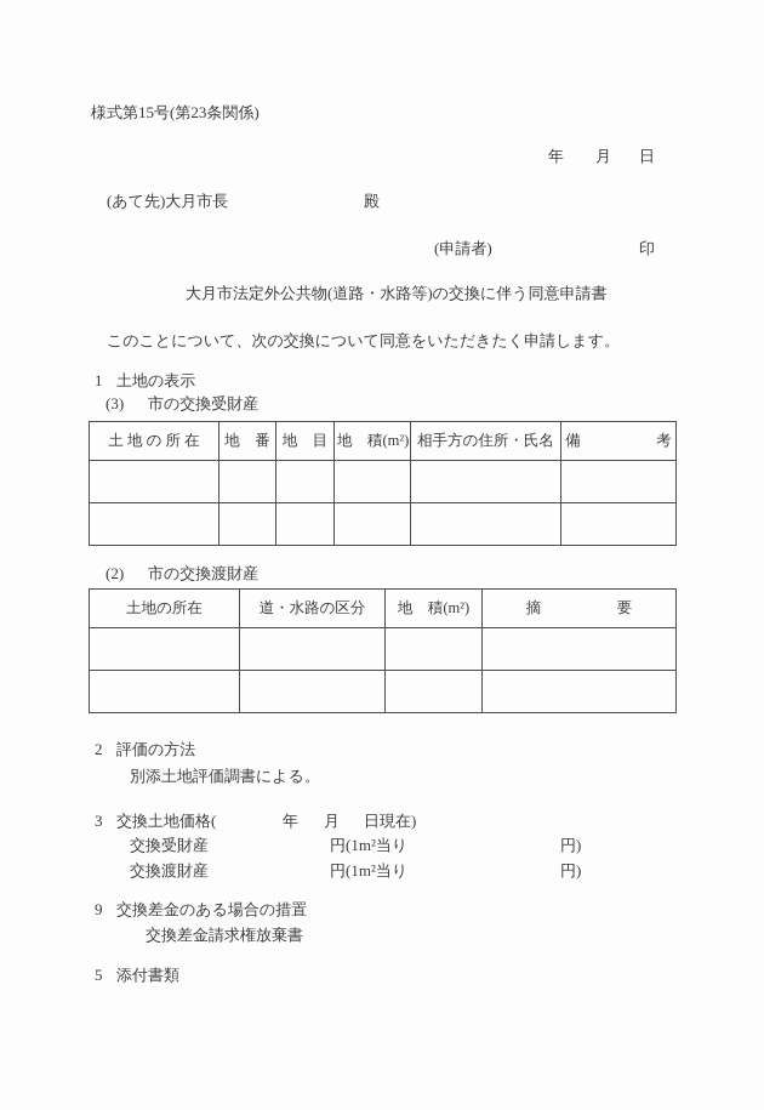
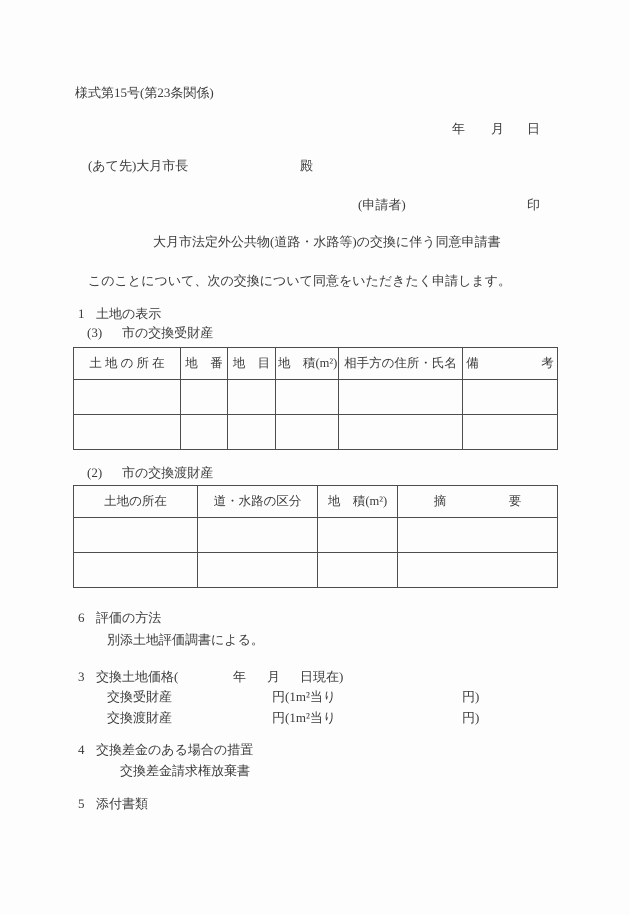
  様式第15号(第23条関係)
  年
  月
  日
  (あて先)大月市長
  殿
  (申請者)
  印
  大月市法定外公共物(道路・水路等)の交換に伴う同意申請書
  このことについて、次の交換について同意をいただきたく申請します。
  1
  土地の表示
  (3)
  市の交換受財産
  土 地 の 所 在	地 番	地 目	地 積(m²)	相手方の住所・氏名	備 考
  (2)
  市の交換渡財産
  土地の所在	道・水路の区分	地 積(m²)	摘 要
- 2
+ 6
  評価の方法
  別添土地評価調書による。
  3
  交換土地価格(
  年
  月
  日現在)
  交換受財産
  円(1m²当り
  円)
  交換渡財産
  円(1m²当り
  円)
- 9
+ 4
  交換差金のある場合の措置
  交換差金請求権放棄書
  5
  添付書類
